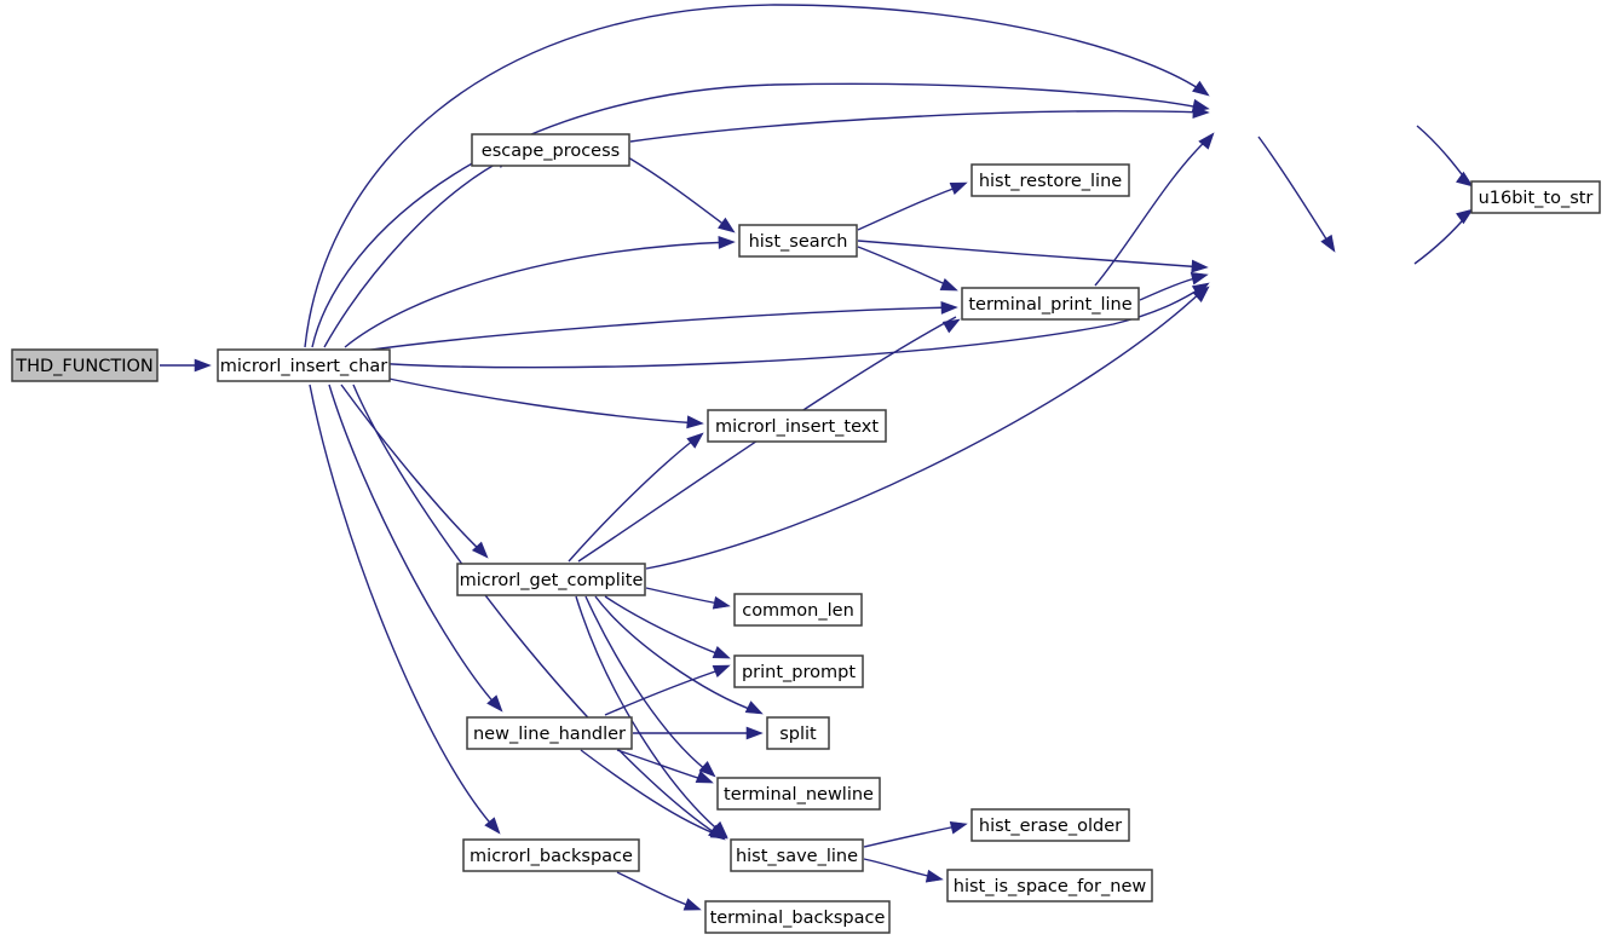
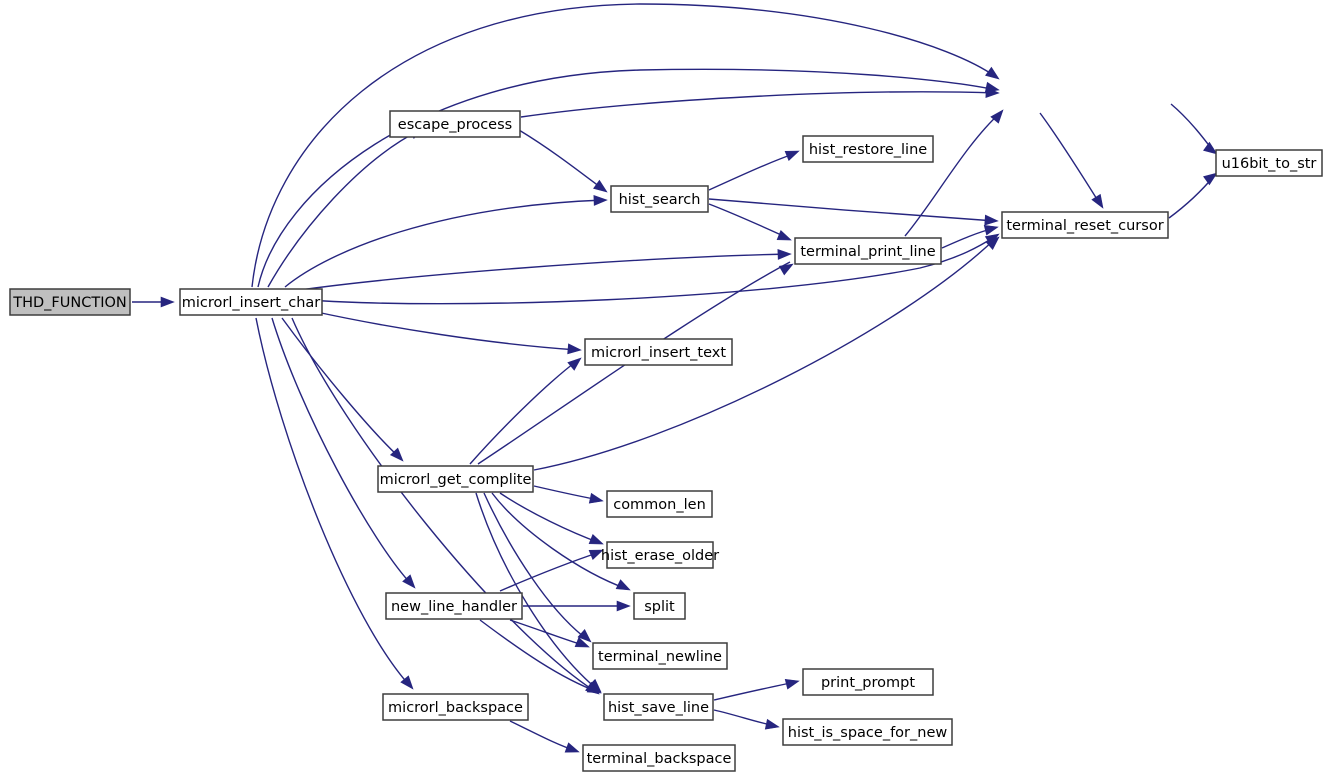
  THD_FUNCTION
  microrl_insert_char
  escape_process
  hist_search
  hist_restore_line
  terminal_print_line
+ terminal_reset_cursor
  u16bit_to_str
  microrl_insert_text
  microrl_get_complite
  common_len
- print_prompt
+ hist_erase_older
  new_line_handler
  split
  terminal_newline
  microrl_backspace
  hist_save_line
- hist_erase_older
+ print_prompt
  hist_is_space_for_new
  terminal_backspace
